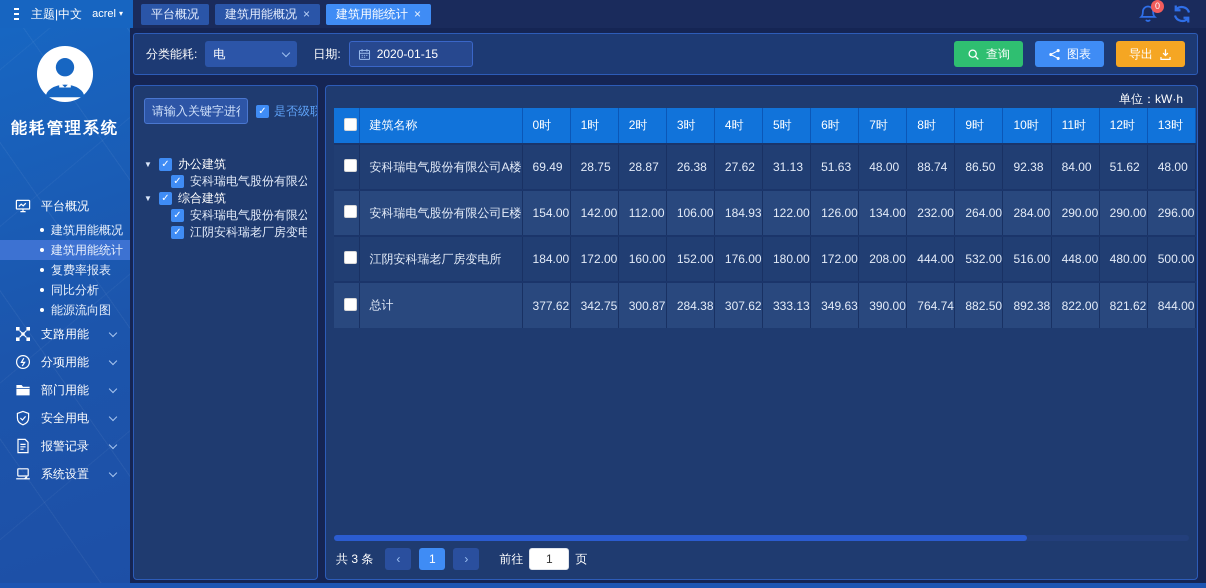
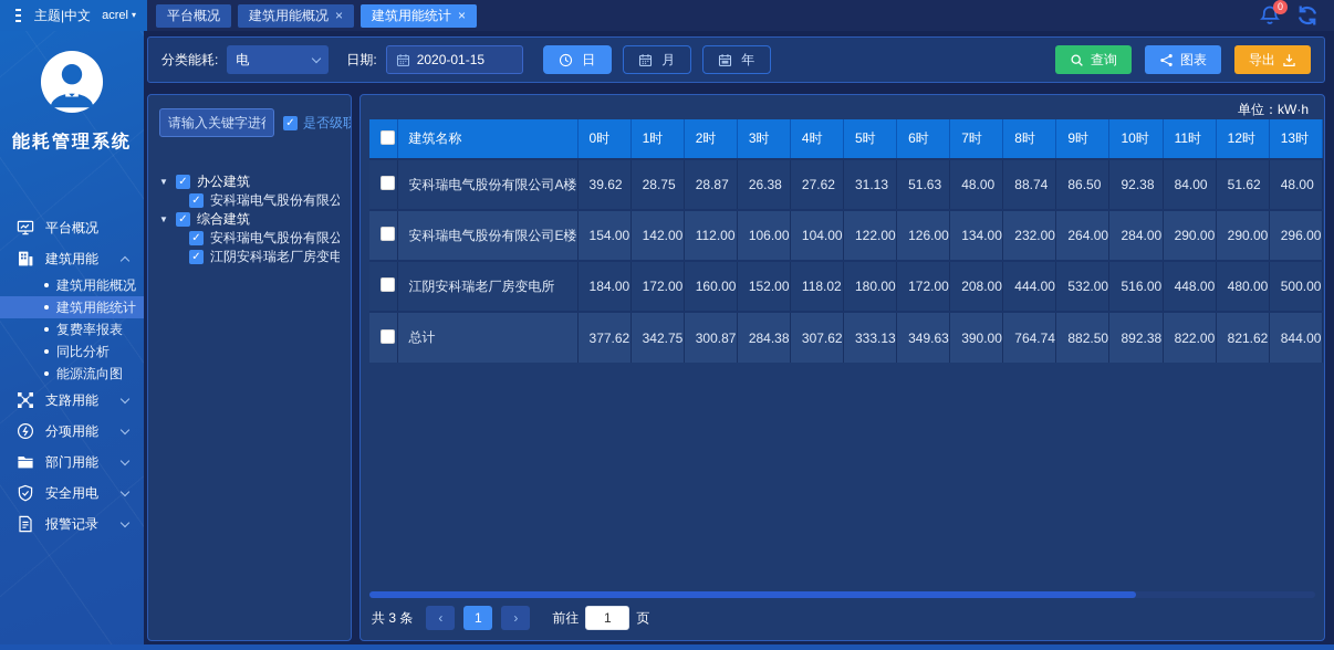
  主题|中文
  acrel
  ▾
  平台概况
  建筑用能概况
  ×
  建筑用能统计
  ×
  0
  能耗管理系统
  平台概况
+ 建筑用能
  建筑用能概况
  建筑用能统计
  复费率报表
  同比分析
  能源流向图
  支路用能
  分项用能
  部门用能
  安全用电
  报警记录
- 系统设置
  分类能耗:
  电
  日期:
  2020-01-15
+ 日
+ 月
+ 年
  查询
  图表
  导出
  请输入关键字进
  ✓
  是否级联
  ▼
  ✓
  办公建筑
  ✓
  安科瑞电气股份有限公
  ▼
  ✓
  综合建筑
  ✓
  安科瑞电气股份有限公
  ✓
  江阴安科瑞老厂房变电
  单位：kW·h
  	建筑名称	0时	1时	2时	3时	4时	5时	6时	7时	8时	9时	10时	11时	12时	13时
- 	安科瑞电气股份有限公司A楼	69.49	28.75	28.87	26.38	27.62	31.13	51.63	48.00	88.74	86.50	92.38	84.00	51.62	48.00
+ 	安科瑞电气股份有限公司A楼	39.62	28.75	28.87	26.38	27.62	31.13	51.63	48.00	88.74	86.50	92.38	84.00	51.62	48.00
- 	安科瑞电气股份有限公司E楼	154.00	142.00	112.00	106.00	184.93	122.00	126.00	134.00	232.00	264.00	284.00	290.00	290.00	296.00
+ 	安科瑞电气股份有限公司E楼	154.00	142.00	112.00	106.00	104.00	122.00	126.00	134.00	232.00	264.00	284.00	290.00	290.00	296.00
- 	江阴安科瑞老厂房变电所	184.00	172.00	160.00	152.00	176.00	180.00	172.00	208.00	444.00	532.00	516.00	448.00	480.00	500.00
+ 	江阴安科瑞老厂房变电所	184.00	172.00	160.00	152.00	118.02	180.00	172.00	208.00	444.00	532.00	516.00	448.00	480.00	500.00
  	总计	377.62	342.75	300.87	284.38	307.62	333.13	349.63	390.00	764.74	882.50	892.38	822.00	821.62	844.00
  共 3 条
  ‹
  1
  ›
  前往
  1
  页
